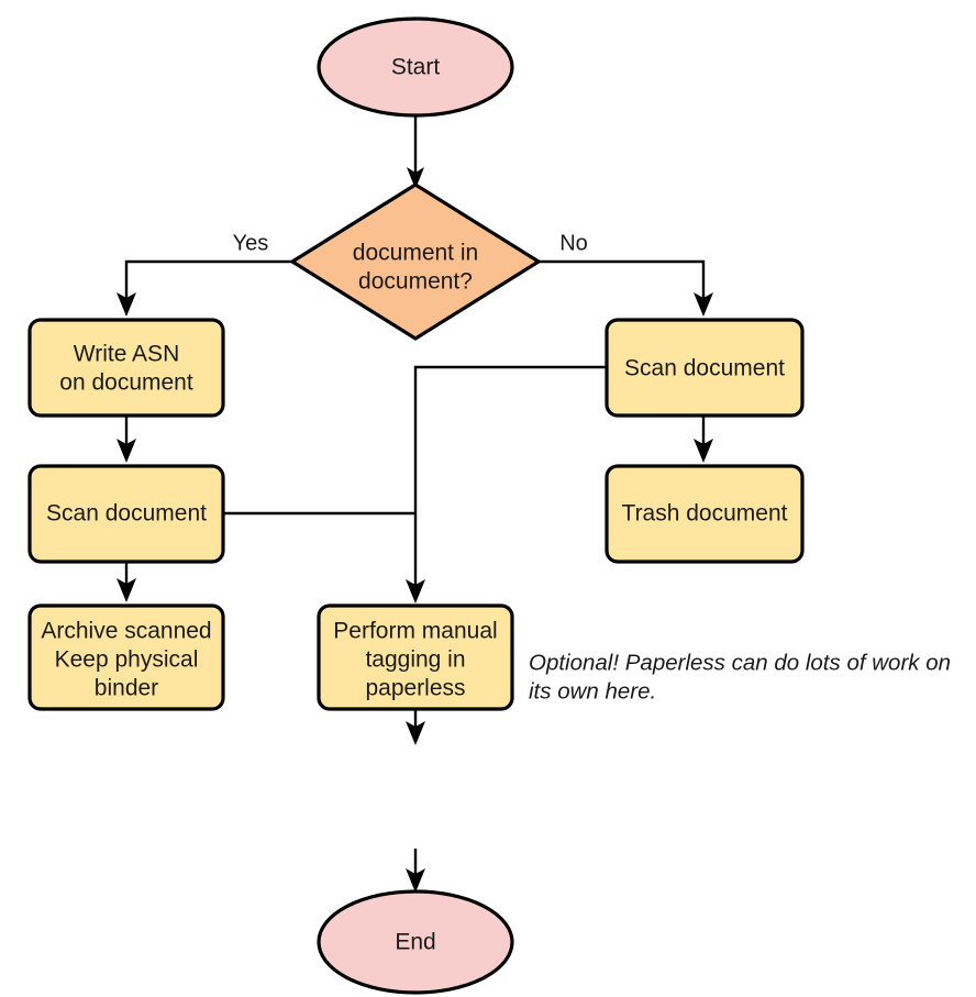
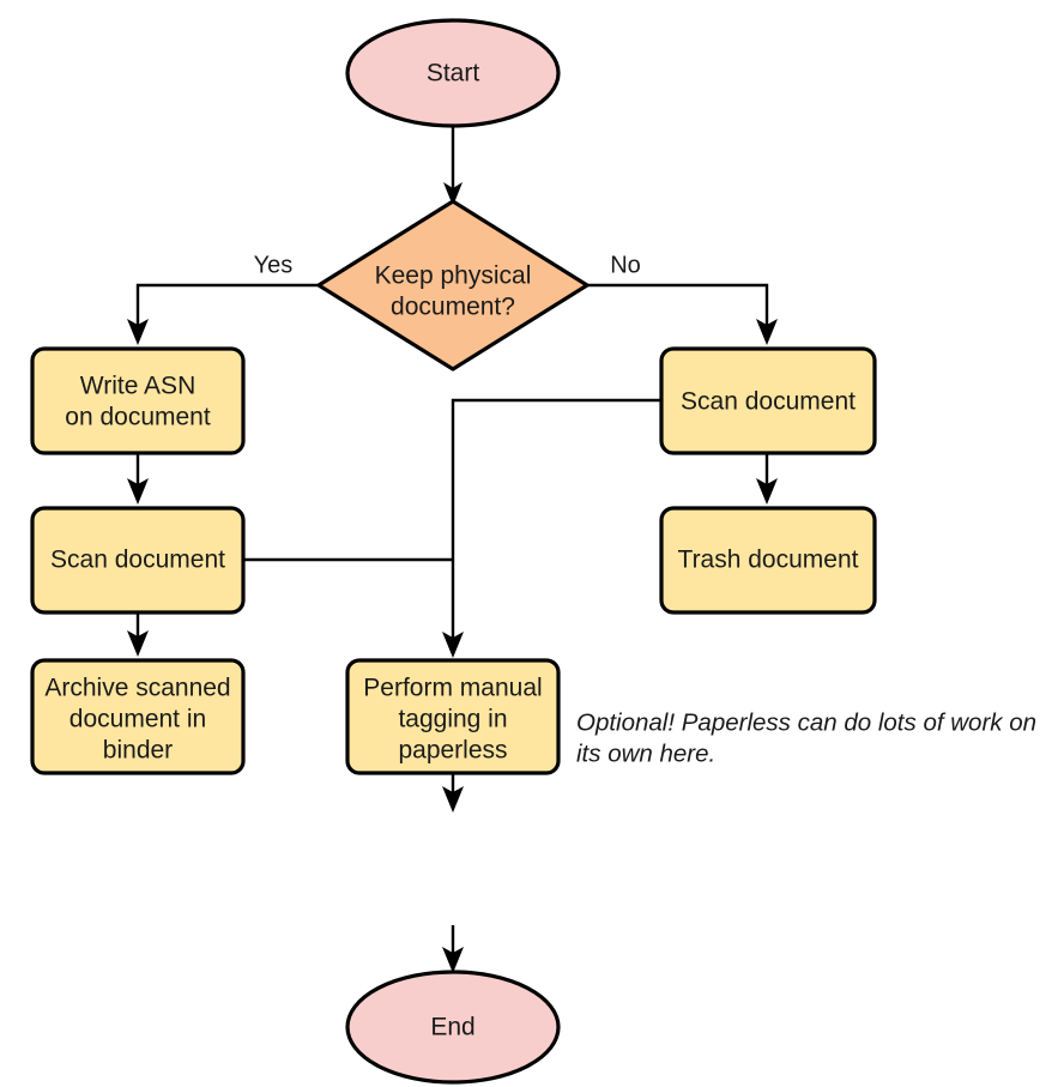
  Yes
  No
  Start
- document in
+ Keep physical
  document?
  Write ASN
  on document
  Scan document
  Archive scanned
- Keep physical
+ document in
  binder
  Scan document
  Trash document
  Perform manual
  tagging in
  paperless
  End
  Optional! Paperless can do lots of work on
  its own here.
